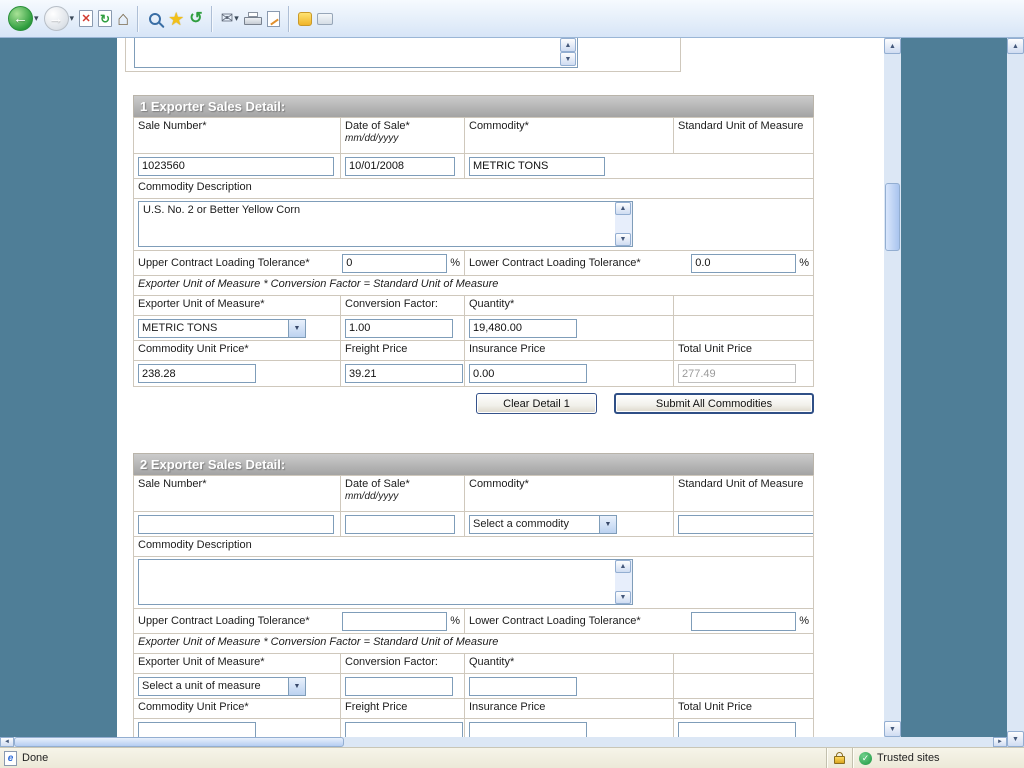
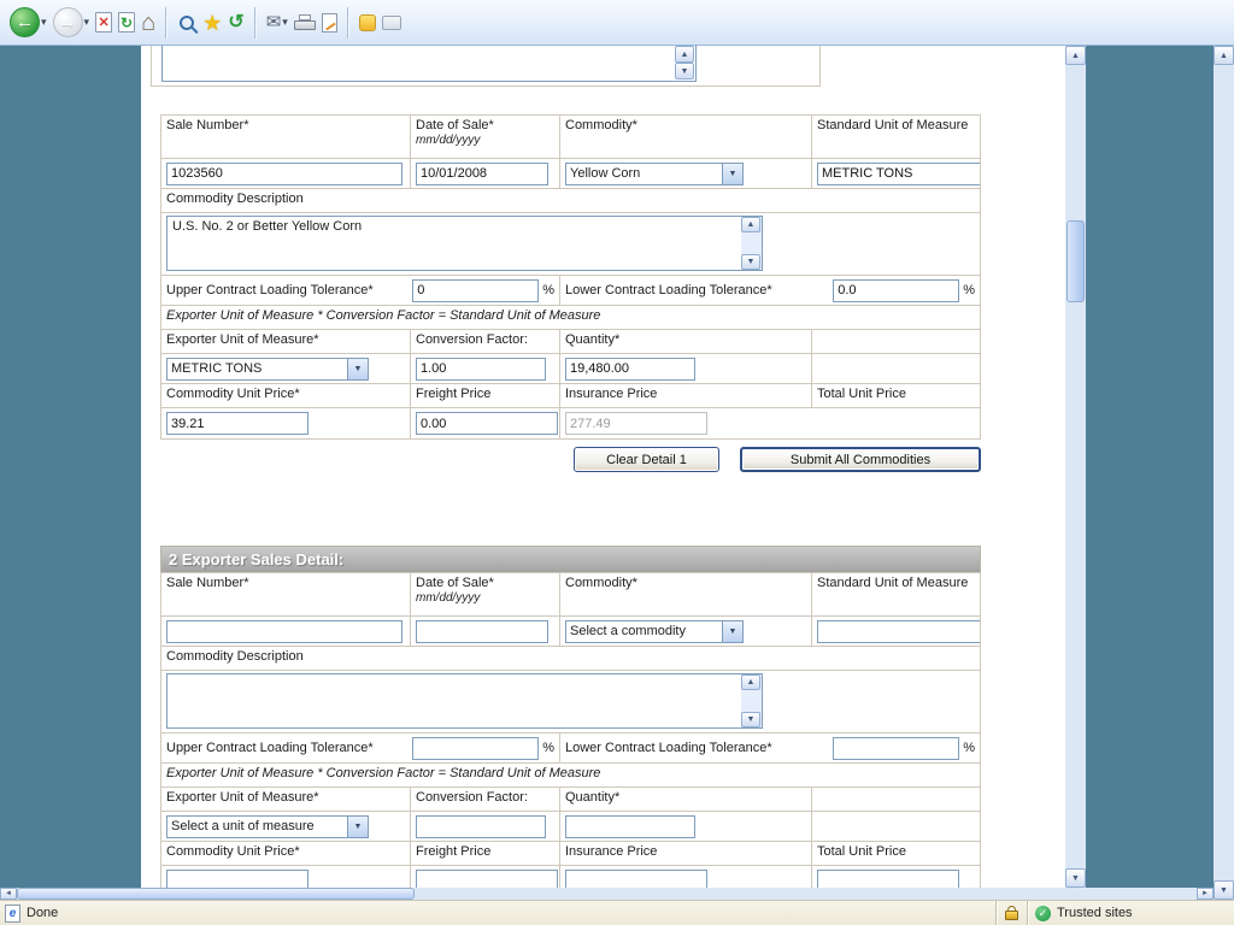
  ←
  ▾
  →
  ▾
  ✕
  ↻
  ⌂
  ★
  ↺
  ✉
  ▾
- 1 Exporter Sales Detail:
  Sale Number*
  Date of Sale*
  mm/dd/yyyy
  Commodity*
  Standard Unit of Measure
  1023560
  10/01/2008
+ Yellow Corn
  METRIC TONS
  Commodity Description
  U.S. No. 2 or Better Yellow Corn
  Upper Contract Loading Tolerance*
  0
  %
  Lower Contract Loading Tolerance*
  0.0
  %
  Exporter Unit of Measure * Conversion Factor = Standard Unit of Measure
  Exporter Unit of Measure*
  Conversion Factor:
  Quantity*
  METRIC TONS
  1.00
  19,480.00
  Commodity Unit Price*
  Freight Price
  Insurance Price
  Total Unit Price
- 238.28
  39.21
  0.00
  277.49
  Clear Detail 1
  Submit All Commodities
  2 Exporter Sales Detail:
  Sale Number*
  Date of Sale*
  mm/dd/yyyy
  Commodity*
  Standard Unit of Measure
  Select a commodity
  Commodity Description
  Upper Contract Loading Tolerance*
  %
  Lower Contract Loading Tolerance*
  %
  Exporter Unit of Measure * Conversion Factor = Standard Unit of Measure
  Exporter Unit of Measure*
  Conversion Factor:
  Quantity*
  Select a unit of measure
  Commodity Unit Price*
  Freight Price
  Insurance Price
  Total Unit Price
  e
  Done
  ✓
  Trusted sites
